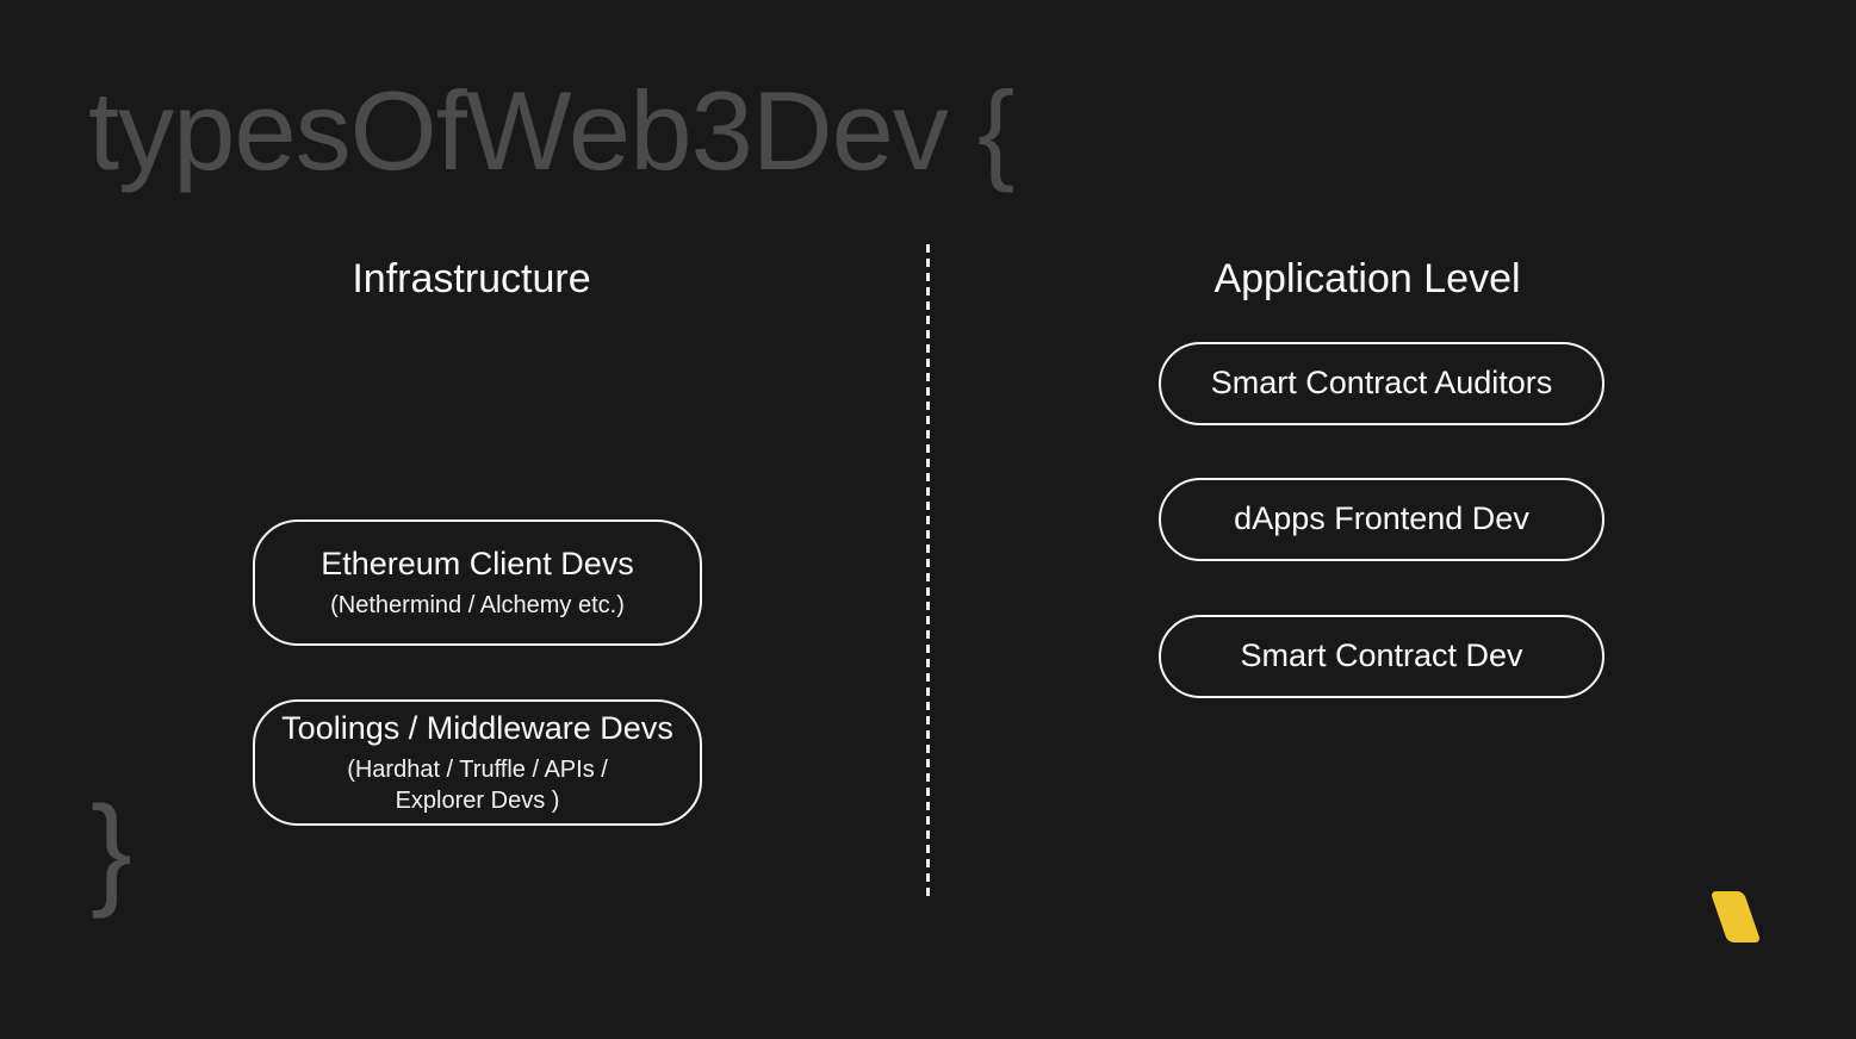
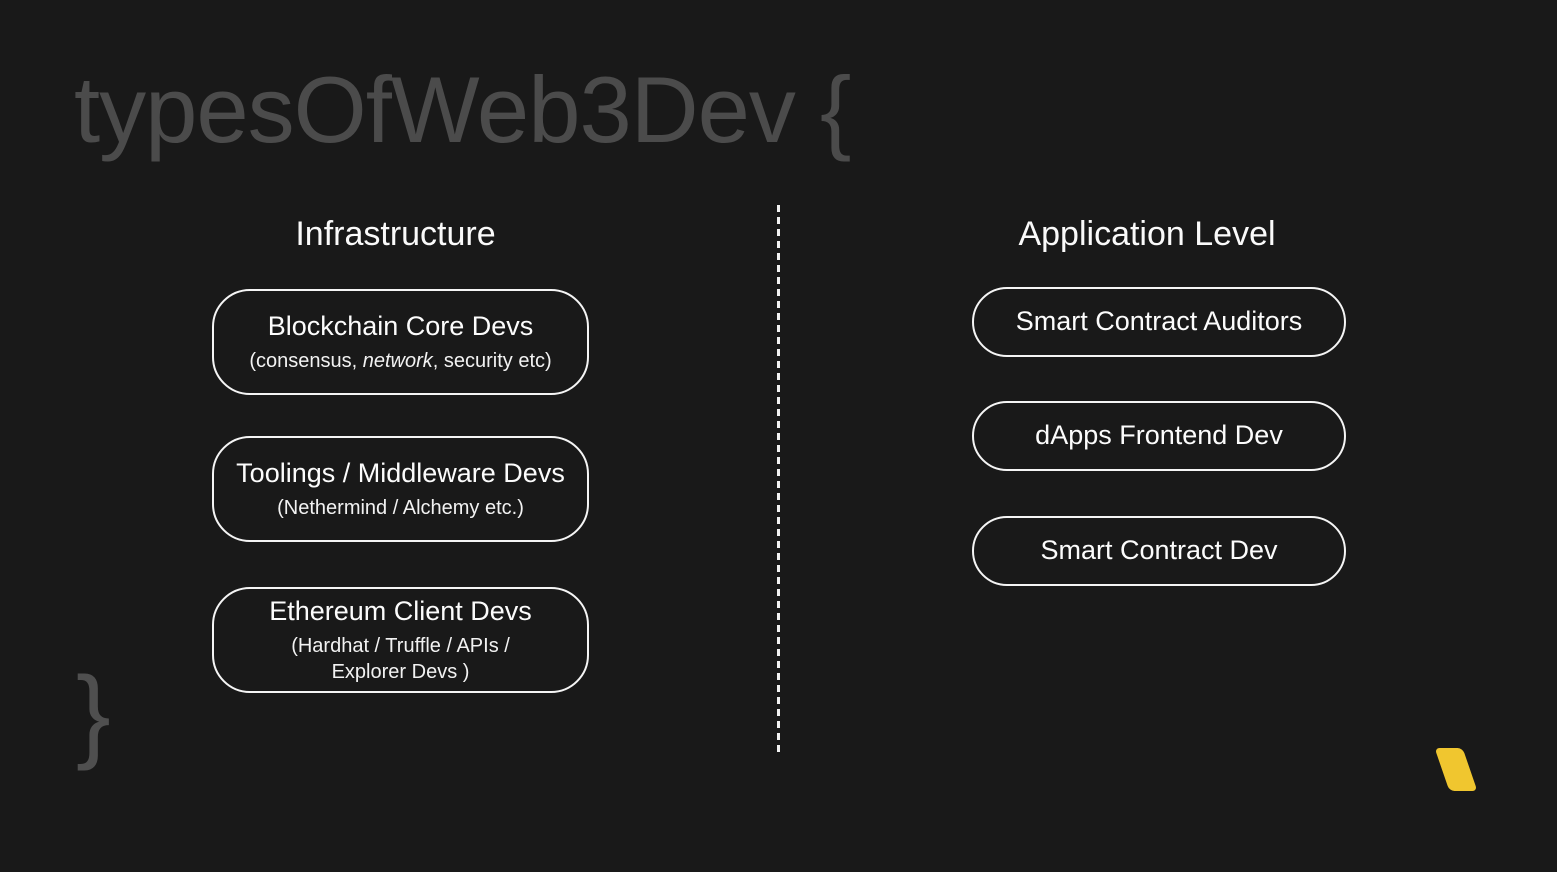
  typesOfWeb3Dev {
  Infrastructure
+ Blockchain Core Devs
+ (consensus, network, security etc)
- Ethereum Client Devs
+ Toolings / Middleware Devs
  (Nethermind / Alchemy etc.)
- Toolings / Middleware Devs
+ Ethereum Client Devs
  (Hardhat / Truffle / APIs /
  Explorer Devs )
  Application Level
  Smart Contract Auditors
  dApps Frontend Dev
  Smart Contract Dev
  }
